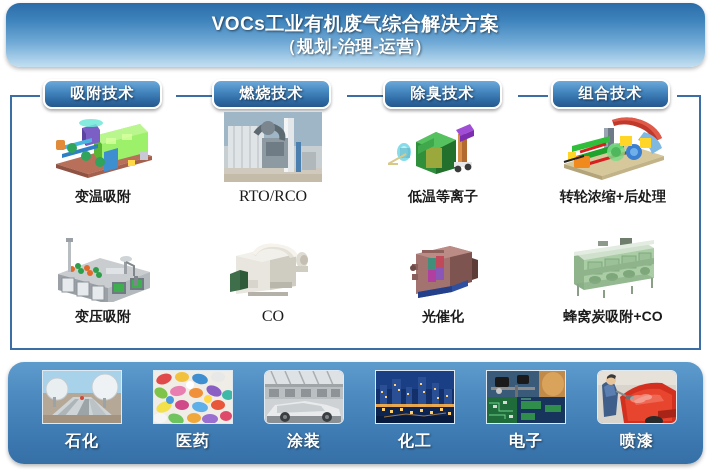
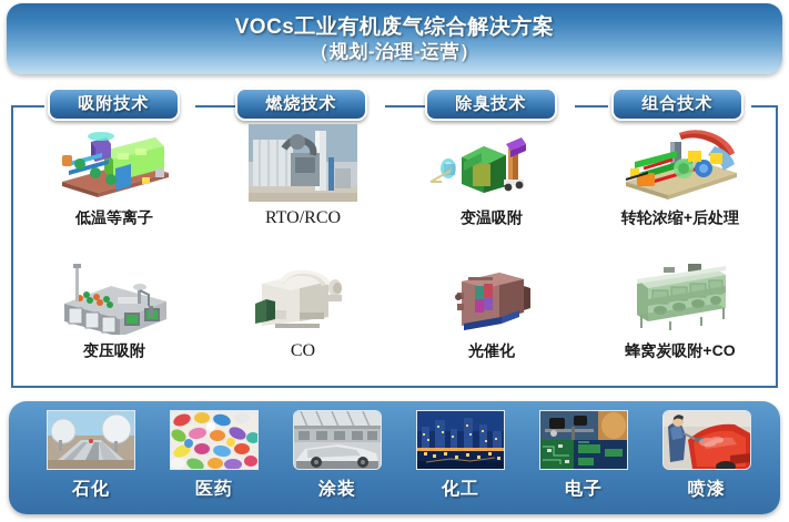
  VOCs工业有机废气综合解决方案
  （规划-治理-运营）
  吸附技术
  燃烧技术
  除臭技术
  组合技术
- 变温吸附
+ 低温等离子
  RTO/RCO
- 低温等离子
+ 变温吸附
  转轮浓缩+后处理
  变压吸附
  CO
  光催化
  蜂窝炭吸附+CO
  石化
  医药
  涂装
  化工
  电子
  喷漆
